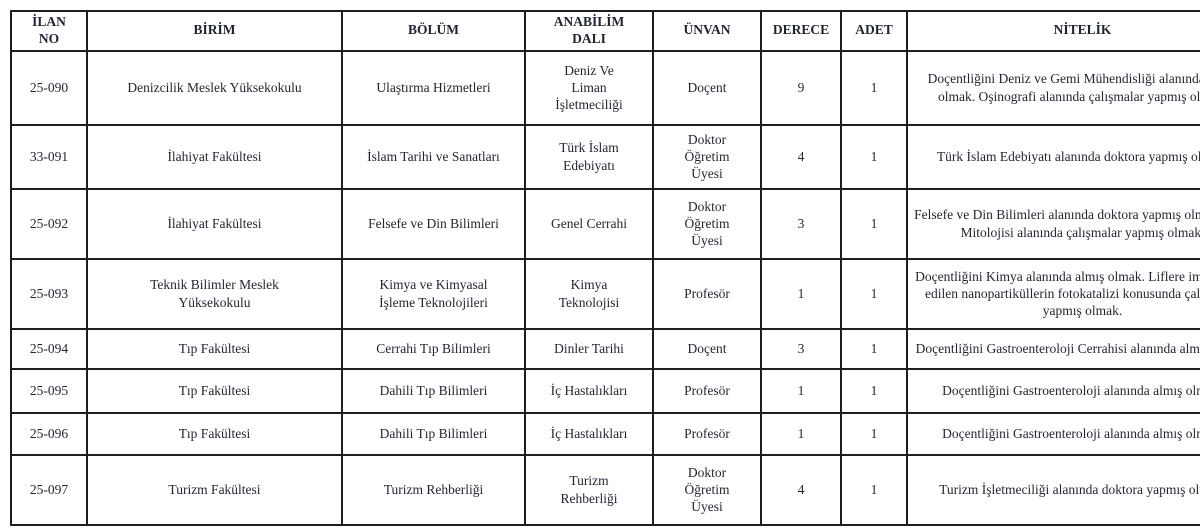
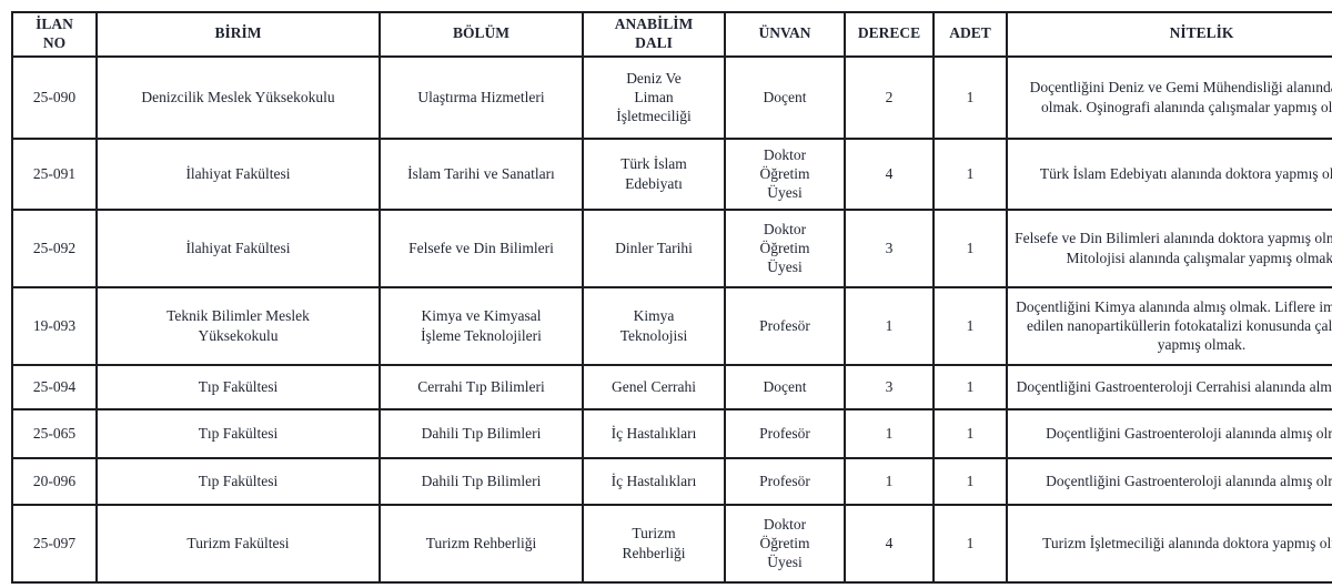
  İLAN NO	BİRİM	BÖLÜM	ANABİLİM DALI	ÜNVAN	DERECE	ADET	NİTELİK
- 25-090	Denizcilik Meslek Yüksekokulu	Ulaştırma Hizmetleri	Deniz Ve Liman İşletmeciliği	Doçent	9	1	Doçentliğini Deniz ve Gemi Mühendisliği alanınd olmak. Oşinografi alanında çalışmalar yapmış ol
+ 25-090	Denizcilik Meslek Yüksekokulu	Ulaştırma Hizmetleri	Deniz Ve Liman İşletmeciliği	Doçent	2	1	Doçentliğini Deniz ve Gemi Mühendisliği alanınd olmak. Oşinografi alanında çalışmalar yapmış ol
- 33-091	İlahiyat Fakültesi	İslam Tarihi ve Sanatları	Türk İslam Edebiyatı	Doktor Öğretim Üyesi	4	1	Türk İslam Edebiyatı alanında doktora yapmış o
+ 25-091	İlahiyat Fakültesi	İslam Tarihi ve Sanatları	Türk İslam Edebiyatı	Doktor Öğretim Üyesi	4	1	Türk İslam Edebiyatı alanında doktora yapmış o
- 25-092	İlahiyat Fakültesi	Felsefe ve Din Bilimleri	Genel Cerrahi	Doktor Öğretim Üyesi	3	1	Felsefe ve Din Bilimleri alanında doktora yapmış ol Mitolojisi alanında çalışmalar yapmış olmak
+ 25-092	İlahiyat Fakültesi	Felsefe ve Din Bilimleri	Dinler Tarihi	Doktor Öğretim Üyesi	3	1	Felsefe ve Din Bilimleri alanında doktora yapmış ol Mitolojisi alanında çalışmalar yapmış olmak
- 25-093	Teknik Bilimler Meslek Yüksekokulu	Kimya ve Kimyasal İşleme Teknolojileri	Kimya Teknolojisi	Profesör	1	1	Doçentliğini Kimya alanında almış olmak. Liflere im edilen nanopartiküllerin fotokatalizi konusunda çal yapmış olmak.
+ 19-093	Teknik Bilimler Meslek Yüksekokulu	Kimya ve Kimyasal İşleme Teknolojileri	Kimya Teknolojisi	Profesör	1	1	Doçentliğini Kimya alanında almış olmak. Liflere im edilen nanopartiküllerin fotokatalizi konusunda çal yapmış olmak.
- 25-094	Tıp Fakültesi	Cerrahi Tıp Bilimleri	Dinler Tarihi	Doçent	3	1	Doçentliğini Gastroenteroloji Cerrahisi alanında alm
+ 25-094	Tıp Fakültesi	Cerrahi Tıp Bilimleri	Genel Cerrahi	Doçent	3	1	Doçentliğini Gastroenteroloji Cerrahisi alanında alm
- 25-095	Tıp Fakültesi	Dahili Tıp Bilimleri	İç Hastalıkları	Profesör	1	1	Doçentliğini Gastroenteroloji alanında almış ol
+ 25-065	Tıp Fakültesi	Dahili Tıp Bilimleri	İç Hastalıkları	Profesör	1	1	Doçentliğini Gastroenteroloji alanında almış ol
- 25-096	Tıp Fakültesi	Dahili Tıp Bilimleri	İç Hastalıkları	Profesör	1	1	Doçentliğini Gastroenteroloji alanında almış ol
+ 20-096	Tıp Fakültesi	Dahili Tıp Bilimleri	İç Hastalıkları	Profesör	1	1	Doçentliğini Gastroenteroloji alanında almış ol
  25-097	Turizm Fakültesi	Turizm Rehberliği	Turizm Rehberliği	Doktor Öğretim Üyesi	4	1	Turizm İşletmeciliği alanında doktora yapmış ol
